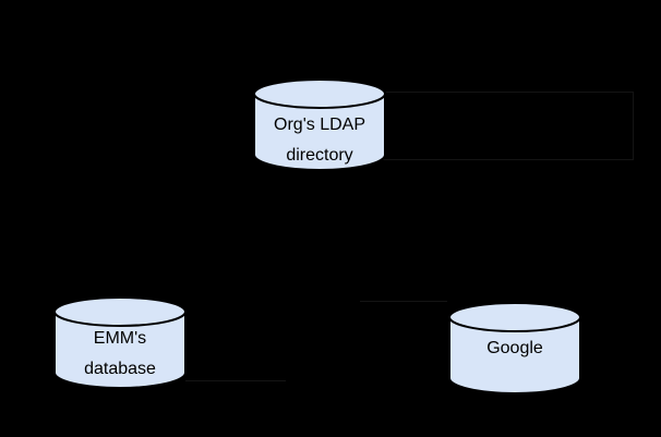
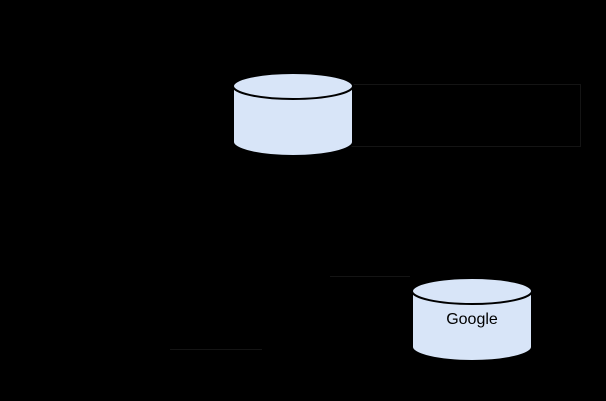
- Org's LDAP
- directory
- EMM's
- database
  Google
